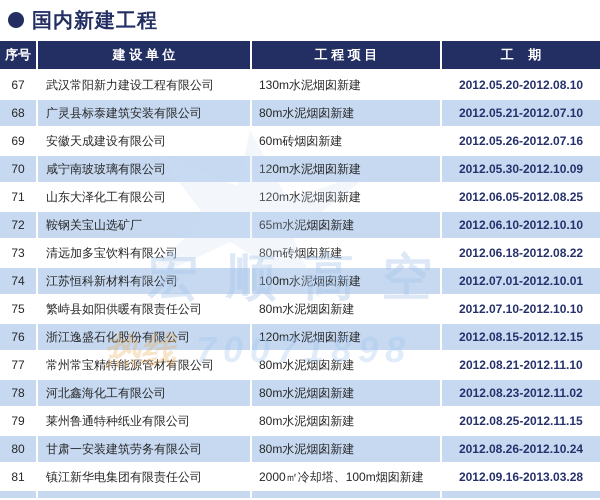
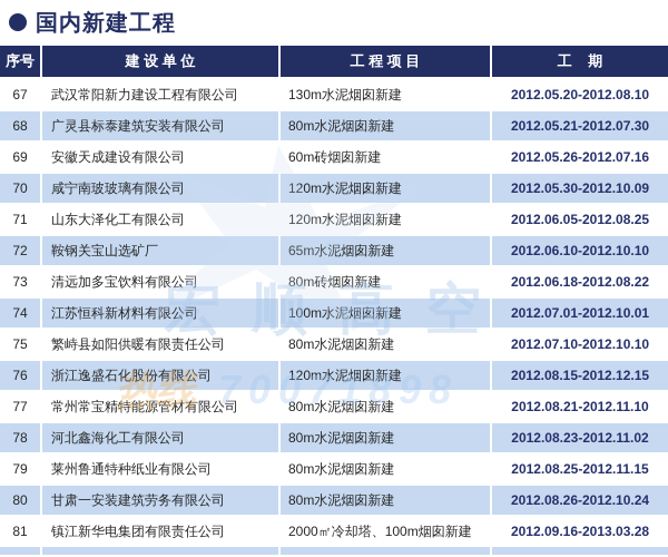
  国内新建工程
  序号
  建 设 单 位
  工 程 项 目
  工 期
  67
  武汉常阳新力建设工程有限公司
  130m水泥烟囱新建
  2012.05.20-2012.08.10
  68
  广灵县标泰建筑安装有限公司
  80m水泥烟囱新建
- 2012.05.21-2012.07.10
+ 2012.05.21-2012.07.30
  69
  安徽天成建设有限公司
  60m砖烟囱新建
  2012.05.26-2012.07.16
  70
  咸宁南玻玻璃有限公司
  120m水泥烟囱新建
  2012.05.30-2012.10.09
  71
  山东大泽化工有限公司
  120m水泥烟囱新建
  2012.06.05-2012.08.25
  72
  鞍钢关宝山选矿厂
  65m水泥烟囱新建
  2012.06.10-2012.10.10
  73
  清远加多宝饮料有限公司
  80m砖烟囱新建
  2012.06.18-2012.08.22
  74
  江苏恒科新材料有限公司
  100m水泥烟囱新建
  2012.07.01-2012.10.01
  75
  繁峙县如阳供暖有限责任公司
  80m水泥烟囱新建
  2012.07.10-2012.10.10
  76
  浙江逸盛石化股份有限公司
  120m水泥烟囱新建
  2012.08.15-2012.12.15
  77
  常州常宝精特能源管材有限公司
  80m水泥烟囱新建
  2012.08.21-2012.11.10
  78
  河北鑫海化工有限公司
  80m水泥烟囱新建
  2012.08.23-2012.11.02
  79
  莱州鲁通特种纸业有限公司
  80m水泥烟囱新建
  2012.08.25-2012.11.15
  80
  甘肃一安装建筑劳务有限公司
  80m水泥烟囱新建
  2012.08.26-2012.10.24
  81
  镇江新华电集团有限责任公司
  2000㎡冷却塔、100m烟囱新建
  2012.09.16-2013.03.28
  宏顺高空
  热线 70071898
